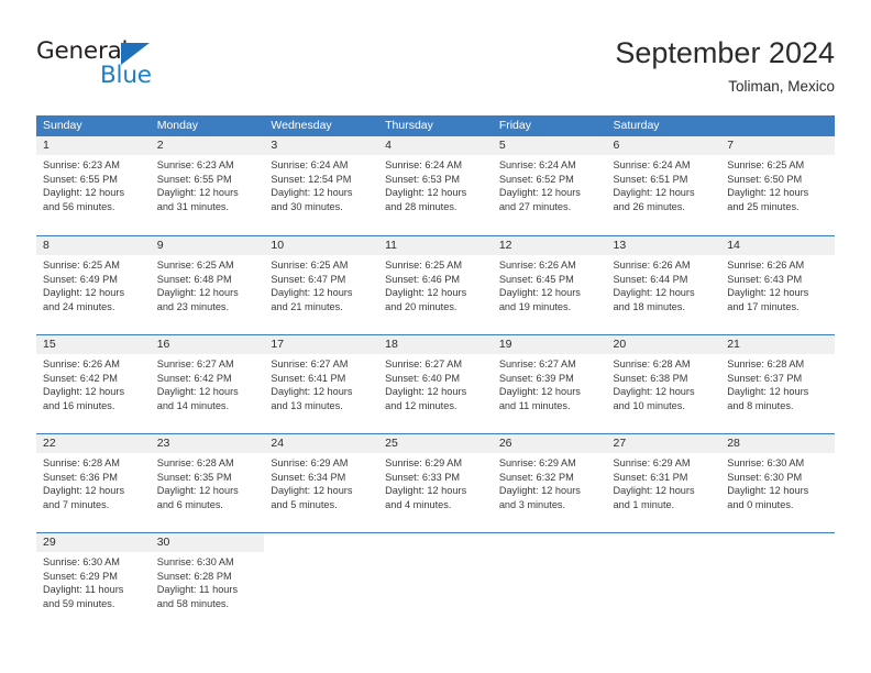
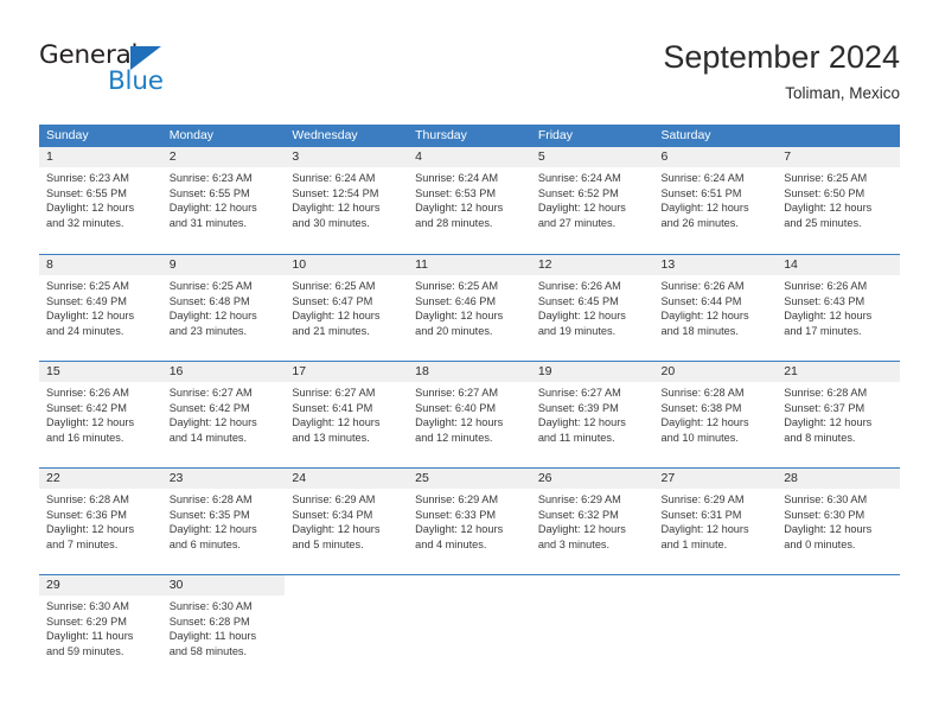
  General
  Blue
  September 2024
  Toliman, Mexico
  Sunday
  Monday
  Wednesday
  Thursday
  Friday
  Saturday
  1
  Sunrise: 6:23 AM
  Sunset: 6:55 PM
  Daylight: 12 hours
- and 56 minutes.
+ and 32 minutes.
  2
  Sunrise: 6:23 AM
  Sunset: 6:55 PM
  Daylight: 12 hours
  and 31 minutes.
  3
  Sunrise: 6:24 AM
  Sunset: 12:54 PM
  Daylight: 12 hours
  and 30 minutes.
  4
  Sunrise: 6:24 AM
  Sunset: 6:53 PM
  Daylight: 12 hours
  and 28 minutes.
  5
  Sunrise: 6:24 AM
  Sunset: 6:52 PM
  Daylight: 12 hours
  and 27 minutes.
  6
  Sunrise: 6:24 AM
  Sunset: 6:51 PM
  Daylight: 12 hours
  and 26 minutes.
  7
  Sunrise: 6:25 AM
  Sunset: 6:50 PM
  Daylight: 12 hours
  and 25 minutes.
  8
  Sunrise: 6:25 AM
  Sunset: 6:49 PM
  Daylight: 12 hours
  and 24 minutes.
  9
  Sunrise: 6:25 AM
  Sunset: 6:48 PM
  Daylight: 12 hours
  and 23 minutes.
  10
  Sunrise: 6:25 AM
  Sunset: 6:47 PM
  Daylight: 12 hours
  and 21 minutes.
  11
  Sunrise: 6:25 AM
  Sunset: 6:46 PM
  Daylight: 12 hours
  and 20 minutes.
  12
  Sunrise: 6:26 AM
  Sunset: 6:45 PM
  Daylight: 12 hours
  and 19 minutes.
  13
  Sunrise: 6:26 AM
  Sunset: 6:44 PM
  Daylight: 12 hours
  and 18 minutes.
  14
  Sunrise: 6:26 AM
  Sunset: 6:43 PM
  Daylight: 12 hours
  and 17 minutes.
  15
  Sunrise: 6:26 AM
  Sunset: 6:42 PM
  Daylight: 12 hours
  and 16 minutes.
  16
  Sunrise: 6:27 AM
  Sunset: 6:42 PM
  Daylight: 12 hours
  and 14 minutes.
  17
  Sunrise: 6:27 AM
  Sunset: 6:41 PM
  Daylight: 12 hours
  and 13 minutes.
  18
  Sunrise: 6:27 AM
  Sunset: 6:40 PM
  Daylight: 12 hours
  and 12 minutes.
  19
  Sunrise: 6:27 AM
  Sunset: 6:39 PM
  Daylight: 12 hours
  and 11 minutes.
  20
  Sunrise: 6:28 AM
  Sunset: 6:38 PM
  Daylight: 12 hours
  and 10 minutes.
  21
  Sunrise: 6:28 AM
  Sunset: 6:37 PM
  Daylight: 12 hours
  and 8 minutes.
  22
  Sunrise: 6:28 AM
  Sunset: 6:36 PM
  Daylight: 12 hours
  and 7 minutes.
  23
  Sunrise: 6:28 AM
  Sunset: 6:35 PM
  Daylight: 12 hours
  and 6 minutes.
  24
  Sunrise: 6:29 AM
  Sunset: 6:34 PM
  Daylight: 12 hours
  and 5 minutes.
  25
  Sunrise: 6:29 AM
  Sunset: 6:33 PM
  Daylight: 12 hours
  and 4 minutes.
  26
  Sunrise: 6:29 AM
  Sunset: 6:32 PM
  Daylight: 12 hours
  and 3 minutes.
  27
  Sunrise: 6:29 AM
  Sunset: 6:31 PM
  Daylight: 12 hours
  and 1 minute.
  28
  Sunrise: 6:30 AM
  Sunset: 6:30 PM
  Daylight: 12 hours
  and 0 minutes.
  29
  Sunrise: 6:30 AM
  Sunset: 6:29 PM
  Daylight: 11 hours
  and 59 minutes.
  30
  Sunrise: 6:30 AM
  Sunset: 6:28 PM
  Daylight: 11 hours
  and 58 minutes.
